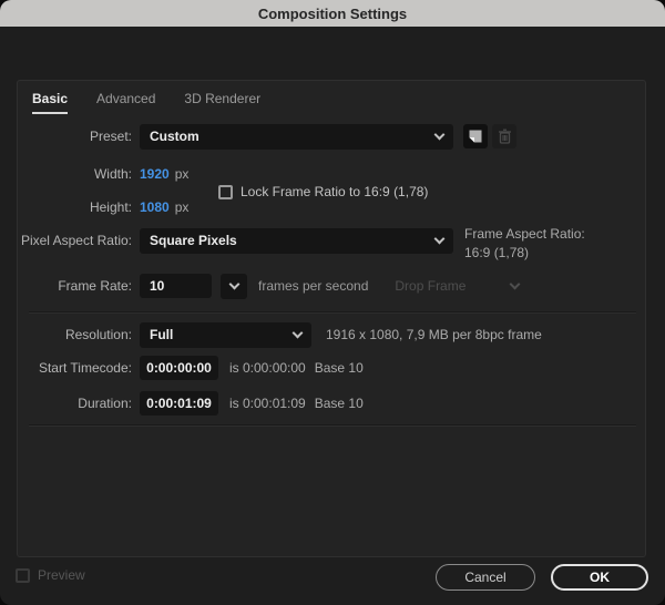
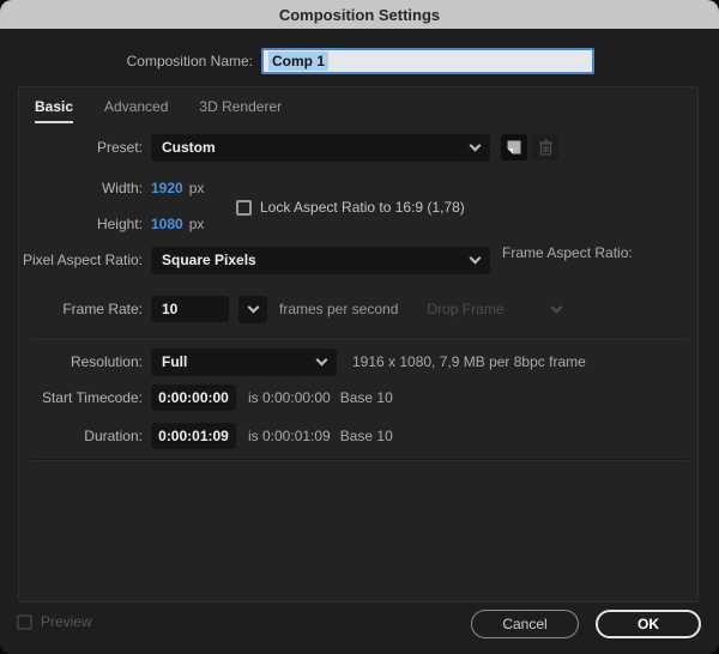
  Composition Settings
+ Composition Name:
+ Comp 1
  Basic
  Advanced
  3D Renderer
  Preset:
  Custom
  Width:
  1920
  px
- Lock Frame Ratio to 16:9 (1,78)
+ Lock Aspect Ratio to 16:9 (1,78)
  Height:
  1080
  px
  Pixel Aspect Ratio:
  Square Pixels
  Frame Aspect Ratio:
- 16:9 (1,78)
  Frame Rate:
  10
  frames per second
  Drop Frame
  Resolution:
  Full
  1916 x 1080, 7,9 MB per 8bpc frame
  Start Timecode:
  0:00:00:00
  is 0:00:00:00
  Base 10
  Duration:
  0:00:01:09
  is 0:00:01:09
  Base 10
  Preview
  Cancel
  OK
